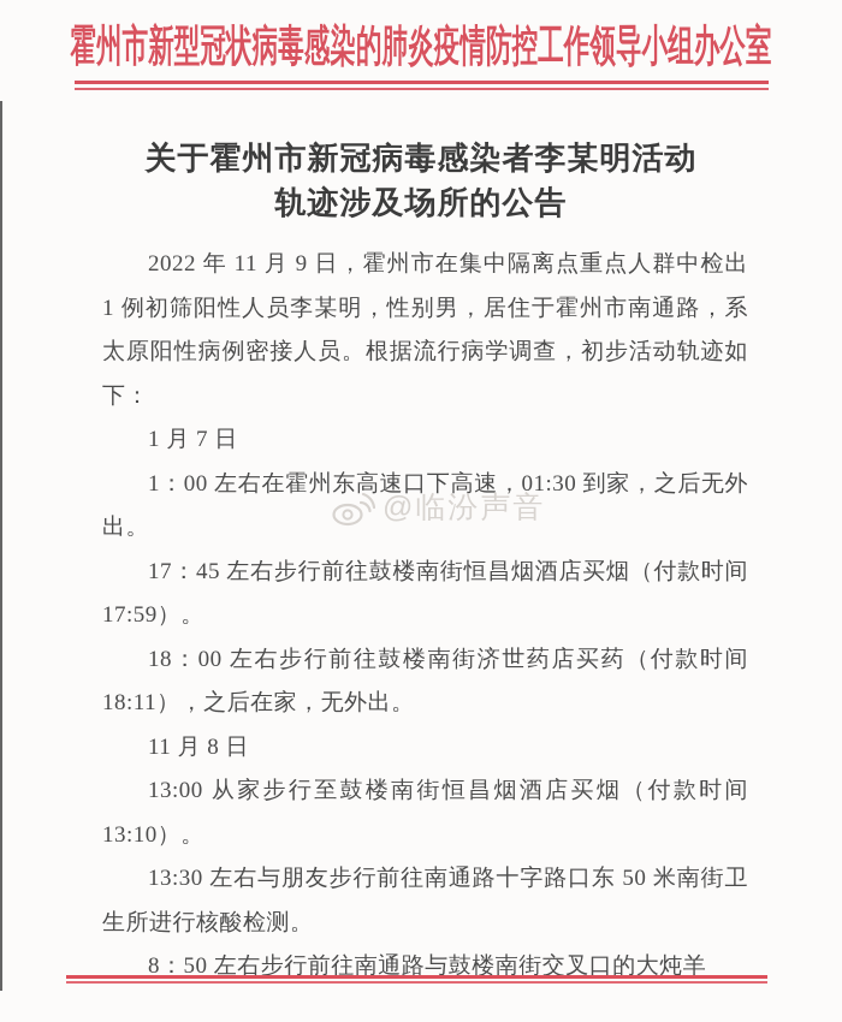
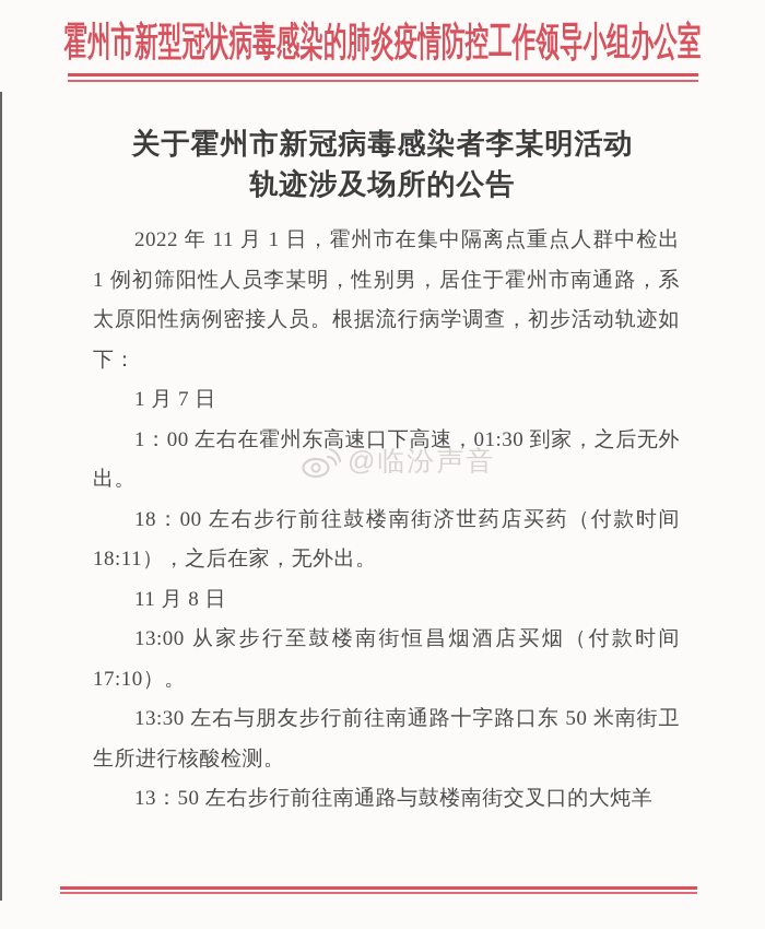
  霍州市新型冠状病毒感染的肺炎疫情防控工作领导小组办公室
  关于霍州市新冠病毒感染者李某明活动
  轨迹涉及场所的公告
- 2022 年 11 月 9 日，霍州市在集中隔离点重点人群中检出 1 例初筛阳性人员李某明，性别男，居住于霍州市南通路，系太原阳性病例密接人员。根据流行病学调查，初步活动轨迹如下：
+ 2022 年 11 月 1 日，霍州市在集中隔离点重点人群中检出 1 例初筛阳性人员李某明，性别男，居住于霍州市南通路，系太原阳性病例密接人员。根据流行病学调查，初步活动轨迹如下：
  1 月 7 日
  1：00 左右在霍州东高速口下高速，01:30 到家，之后无外出。
- 17：45 左右步行前往鼓楼南街恒昌烟酒店买烟（付款时间 17:59）。
  18：00 左右步行前往鼓楼南街济世药店买药（付款时间 18:11），之后在家，无外出。
  11 月 8 日
- 13:00 从家步行至鼓楼南街恒昌烟酒店买烟（付款时间 13:10）。
+ 13:00 从家步行至鼓楼南街恒昌烟酒店买烟（付款时间 17:10）。
  13:30 左右与朋友步行前往南通路十字路口东 50 米南街卫生所进行核酸检测。
- 8：50 左右步行前往南通路与鼓楼南街交叉口的大炖羊
+ 13：50 左右步行前往南通路与鼓楼南街交叉口的大炖羊
  @临汾声音
